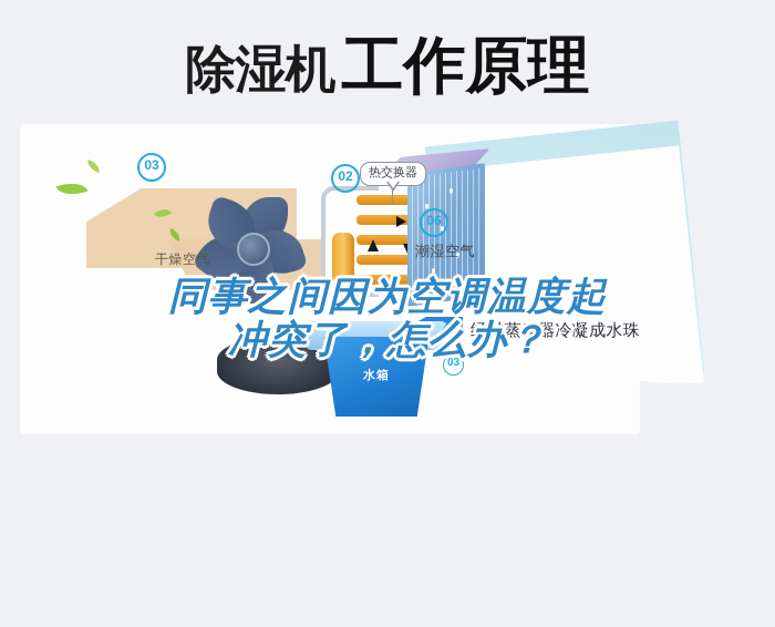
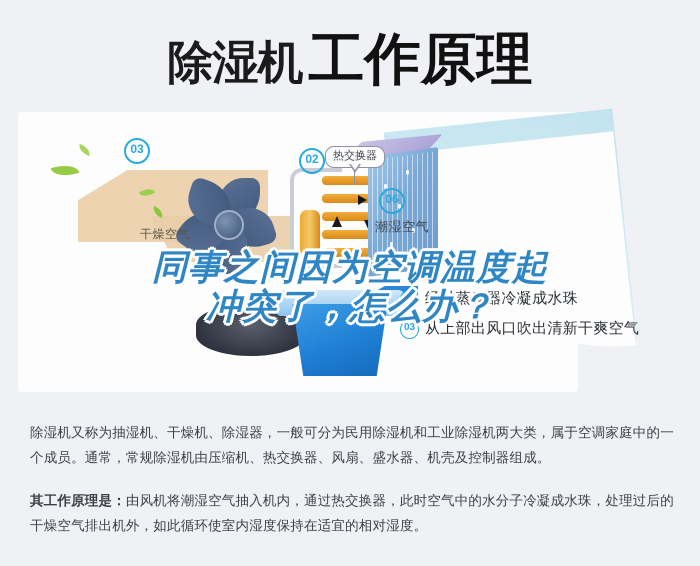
  除湿机工作原理
- 水箱
  03
  02
  06
  热交换器
  干燥空气
  潮湿空气
  02
  经过蒸发器冷凝成水珠
  03
+ 从上部出风口吹出清新干爽空气
  同事之间因为空调温度起
  冲突了，怎么办？
+ 除湿机又称为抽湿机、干燥机、除湿器，一般可分为民用除湿机和工业除湿机两大类，属于空调家庭中的一个成员。通常，常规除湿机由压缩机、热交换器、风扇、盛水器、机壳及控制器组成。
+ 其工作原理是：由风机将潮湿空气抽入机内，通过热交换器，此时空气中的水分子冷凝成水珠，处理过后的干燥空气排出机外，如此循环使室内湿度保持在适宜的相对湿度。
